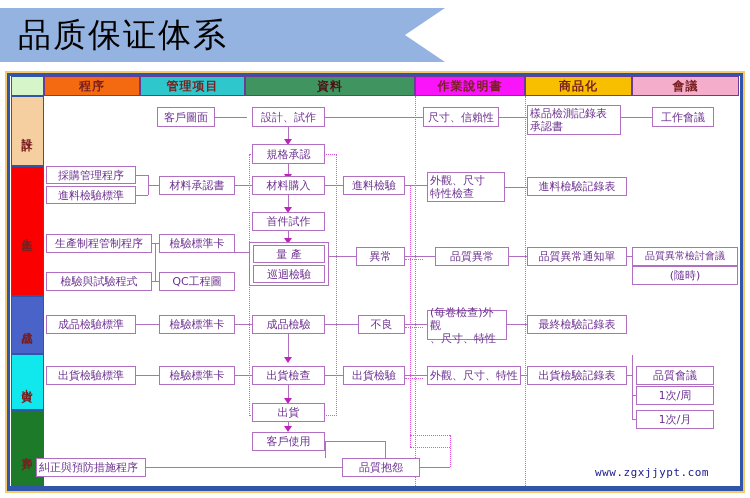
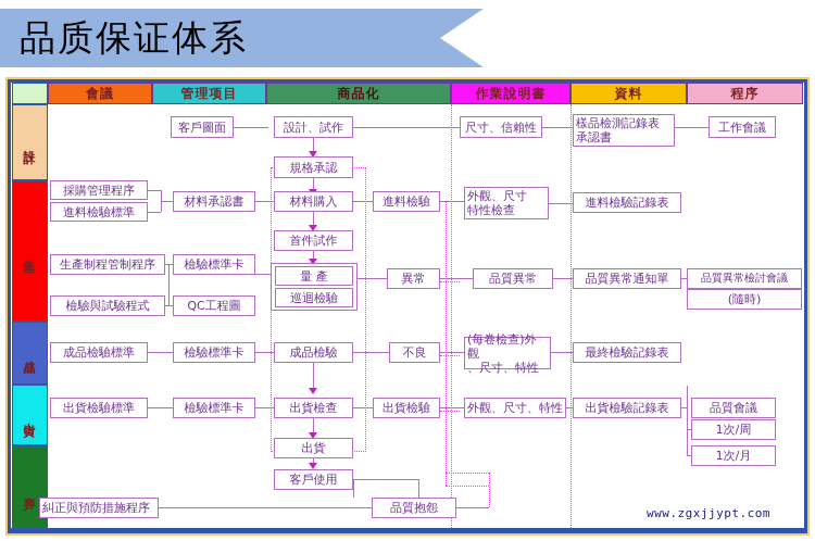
  品质保证体系
- 程序
+ 會議
  管理项目
- 資料
+ 商品化
  作業說明書
- 商品化
+ 資料
- 會議
+ 程序
  客戶圖面
  設計、試作
  尺寸、信賴性
  樣品檢測記錄表
  承認書
  工作會議
  規格承認
  採購管理程序
  進料檢驗標準
  材料承認書
  材料購入
  進料檢驗
  外觀、尺寸
  特性檢查
  進料檢驗記錄表
  首件試作
  量 產
  巡迴檢驗
  生產制程管制程序
  檢驗標準卡
  檢驗與試驗程式
  QC工程圖
  異常
  品質異常
  品質異常通知單
  品質異常檢討會議
  (隨時)
  成品檢驗標準
  檢驗標準卡
  成品檢驗
  不良
  (每卷檢查)外觀
  、尺寸、特性
  最終檢驗記錄表
  出貨檢驗標準
  檢驗標準卡
  出貨檢查
  出貨檢驗
  外觀、尺寸、特性
  出貨檢驗記錄表
  品質會議
  1次/周
  1次/月
  出貨
  客戶使用
  糾正與預防措施程序
  品質抱怨
  www.zgxjjypt.com
